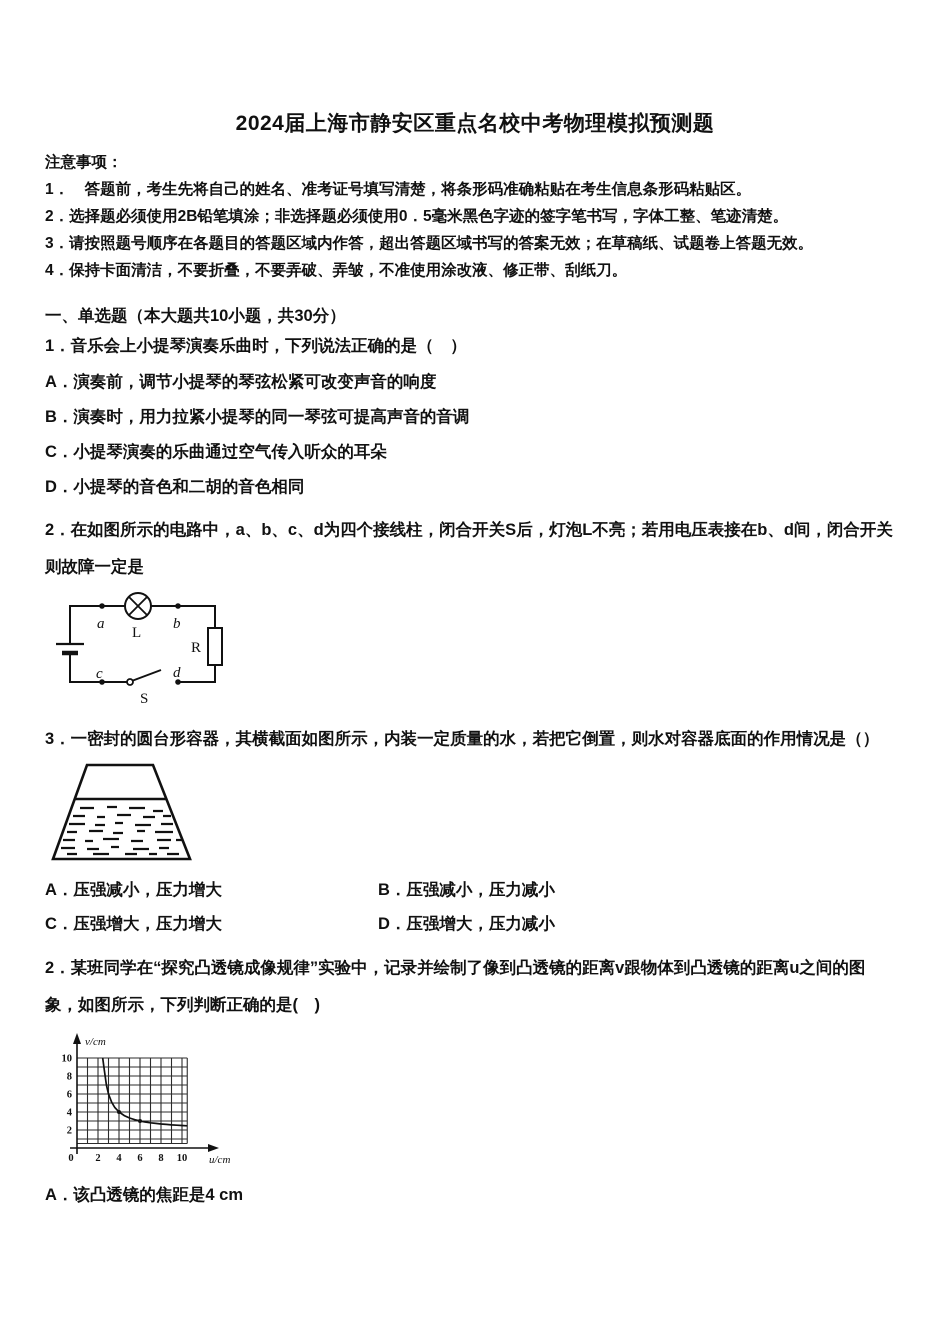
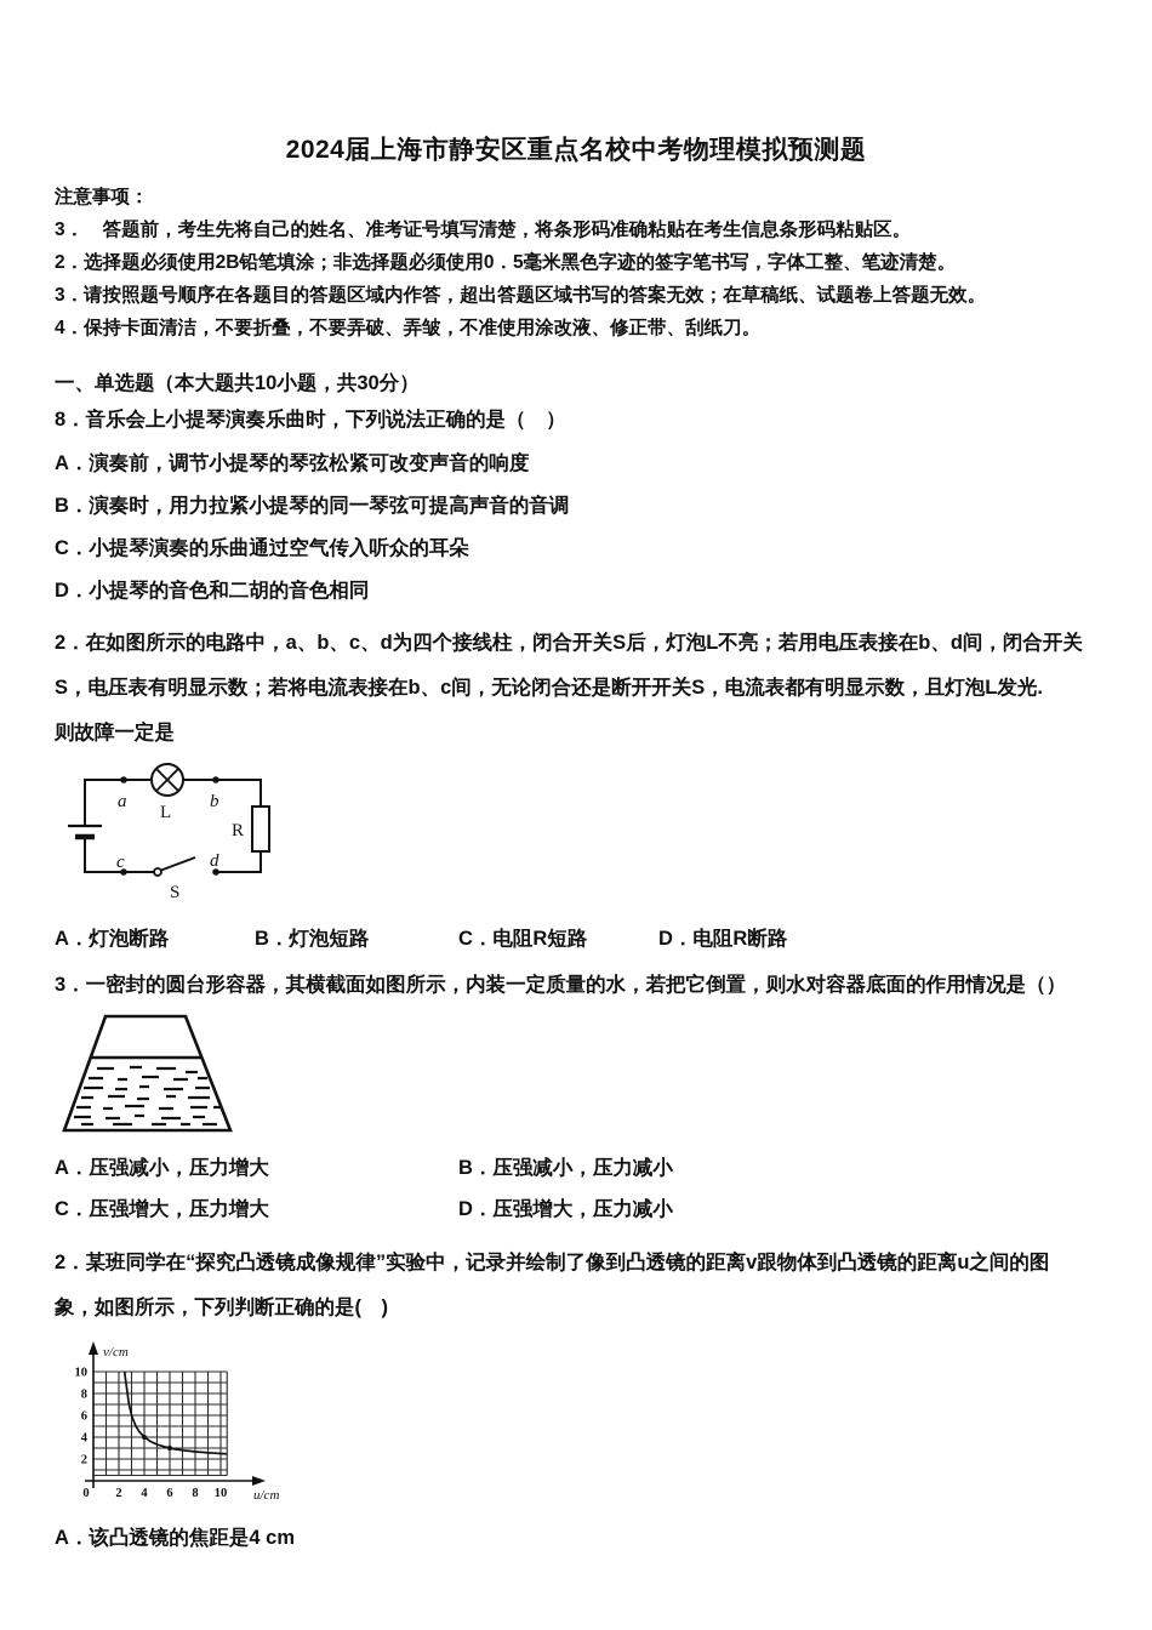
  2024届上海市静安区重点名校中考物理模拟预测题
  注意事项：
- 1． 答题前，考生先将自己的姓名、准考证号填写清楚，将条形码准确粘贴在考生信息条形码粘贴区。
+ 3． 答题前，考生先将自己的姓名、准考证号填写清楚，将条形码准确粘贴在考生信息条形码粘贴区。
  2．选择题必须使用2B铅笔填涂；非选择题必须使用0．5毫米黑色字迹的签字笔书写，字体工整、笔迹清楚。
  3．请按照题号顺序在各题目的答题区域内作答，超出答题区域书写的答案无效；在草稿纸、试题卷上答题无效。
  4．保持卡面清洁，不要折叠，不要弄破、弄皱，不准使用涂改液、修正带、刮纸刀。
  一、单选题（本大题共10小题，共30分）
- 1．音乐会上小提琴演奏乐曲时，下列说法正确的是（ ）
+ 8．音乐会上小提琴演奏乐曲时，下列说法正确的是（ ）
  A．演奏前，调节小提琴的琴弦松紧可改变声音的响度
  B．演奏时，用力拉紧小提琴的同一琴弦可提高声音的音调
  C．小提琴演奏的乐曲通过空气传入听众的耳朵
  D．小提琴的音色和二胡的音色相同
  2．在如图所示的电路中，a、b、c、d为四个接线柱，闭合开关S后，灯泡L不亮；若用电压表接在b、d间，闭合开关
+ S，电压表有明显示数；若将电流表接在b、c间，无论闭合还是断开开关S，电流表都有明显示数，且灯泡L发光.
  则故障一定是
  a
  b
  c
  d
  L
  R
  S
+ A．灯泡断路
+ B．灯泡短路
+ C．电阻R短路
+ D．电阻R断路
  3．一密封的圆台形容器，其横截面如图所示，内装一定质量的水，若把它倒置，则水对容器底面的作用情况是（）
  A．压强减小，压力增大
  B．压强减小，压力减小
  C．压强增大，压力增大
  D．压强增大，压力减小
  2．某班同学在“探究凸透镜成像规律”实验中，记录并绘制了像到凸透镜的距离v跟物体到凸透镜的距离u之间的图
  象，如图所示，下列判断正确的是( )
  v/cm
  u/cm
  0
  2
  4
  6
  8
  10
  2
  4
  6
  8
  10
  A．该凸透镜的焦距是4 cm
